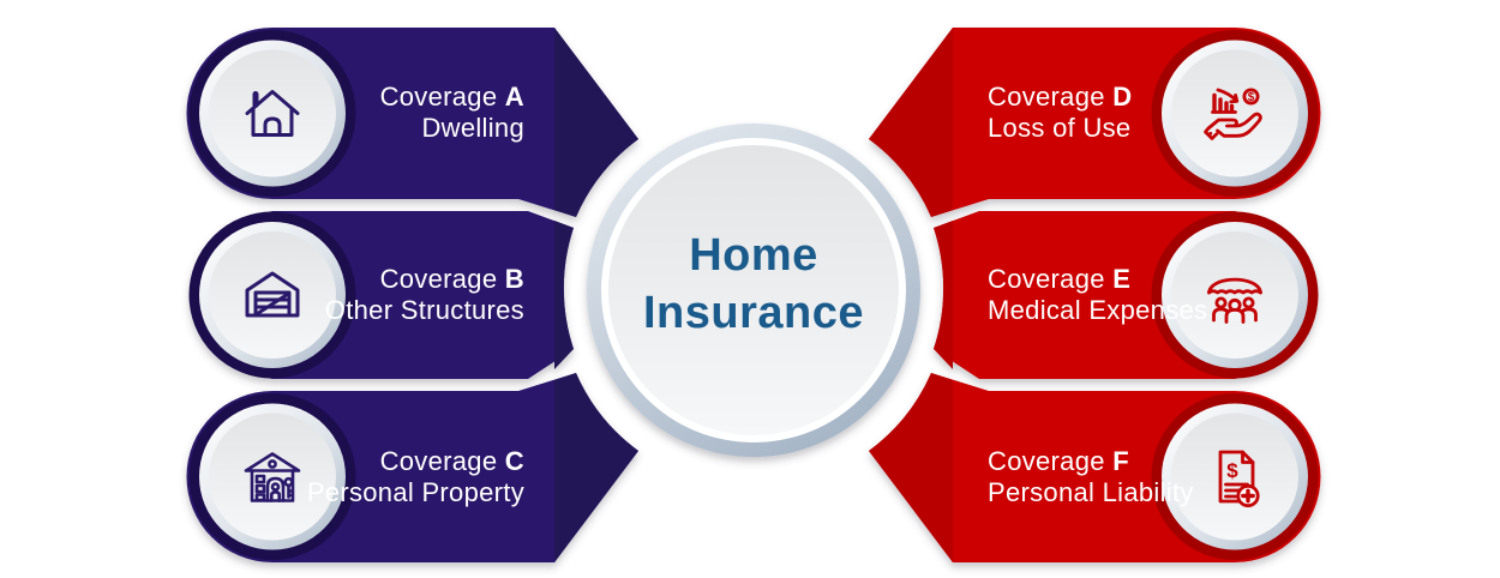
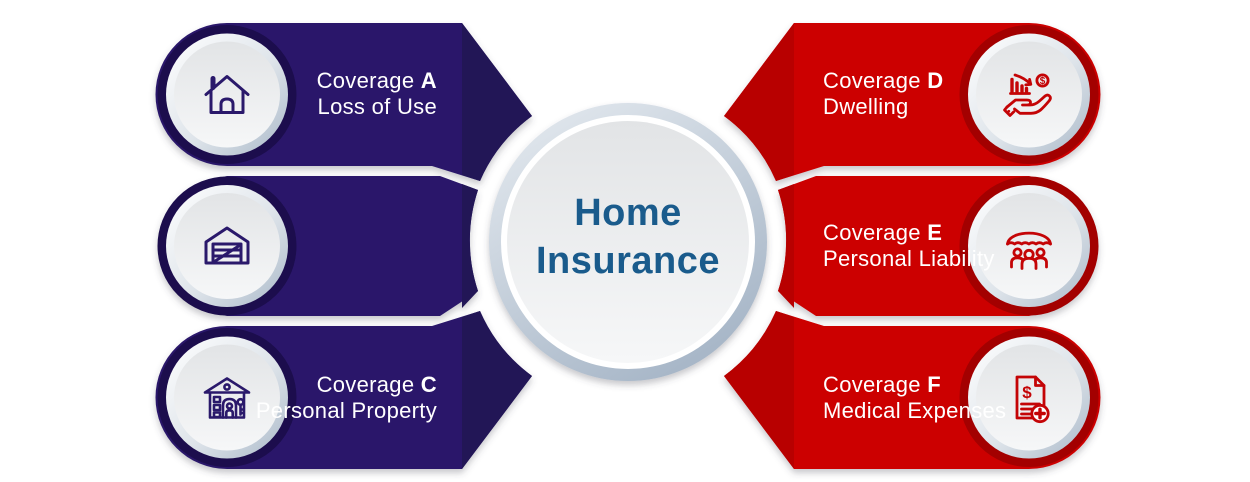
  $
  $
  Coverage A
- Dwelling
+ Loss of Use
- Coverage B
- Other Structures
  Coverage C
  Personal Property
  Coverage D
- Loss of Use
+ Dwelling
  Coverage E
- Medical Expenses
+ Personal Liability
  Coverage F
- Personal Liability
+ Medical Expenses
  Home
  Insurance
